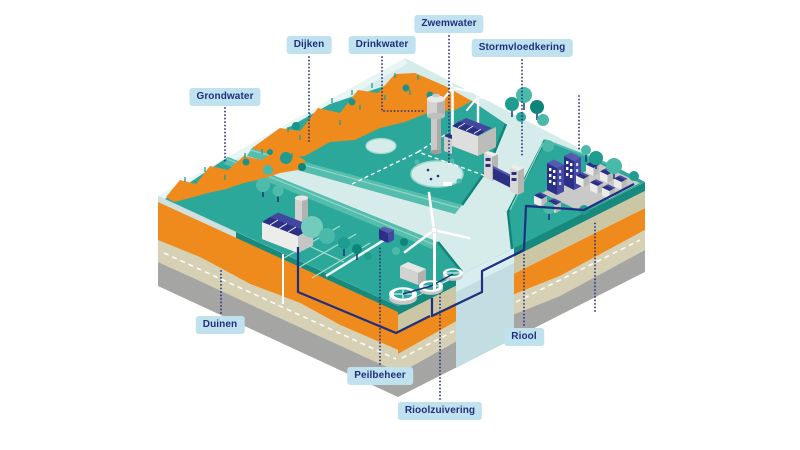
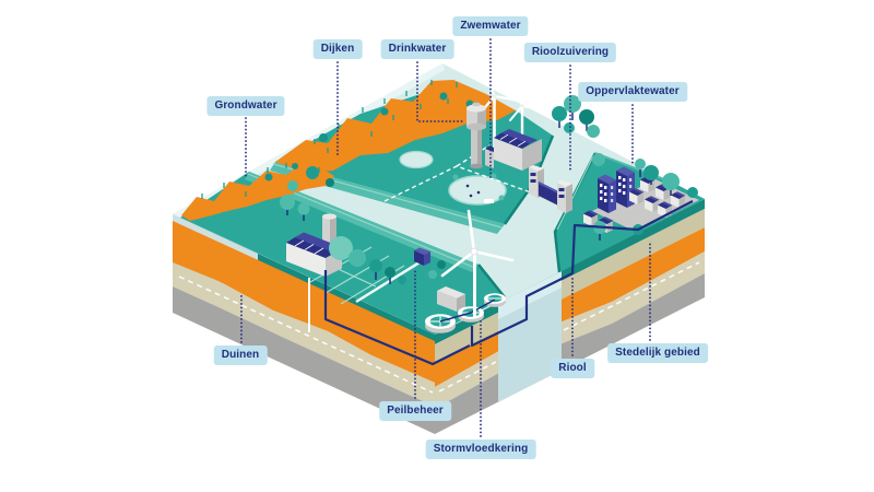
  Grondwater
  Dijken
  Drinkwater
  Zwemwater
- Stormvloedkering
+ Rioolzuivering
+ Oppervlaktewater
  Duinen
  Peilbeheer
- Rioolzuivering
+ Stormvloedkering
  Riool
+ Stedelijk gebied
